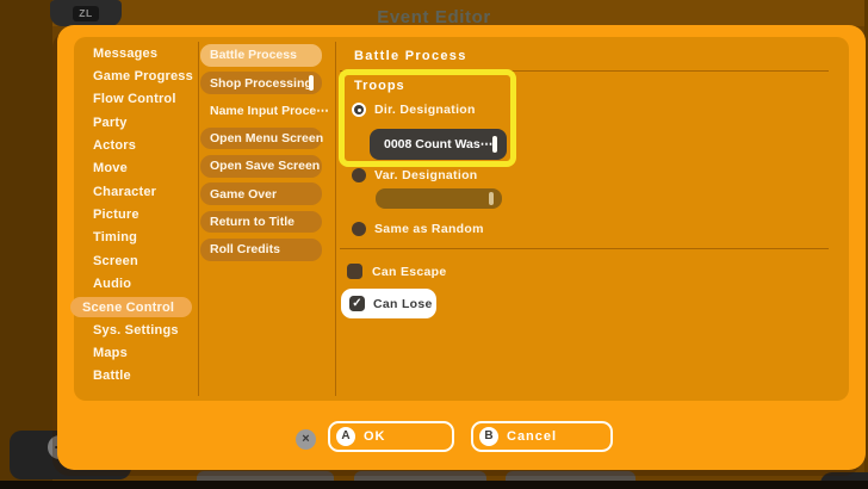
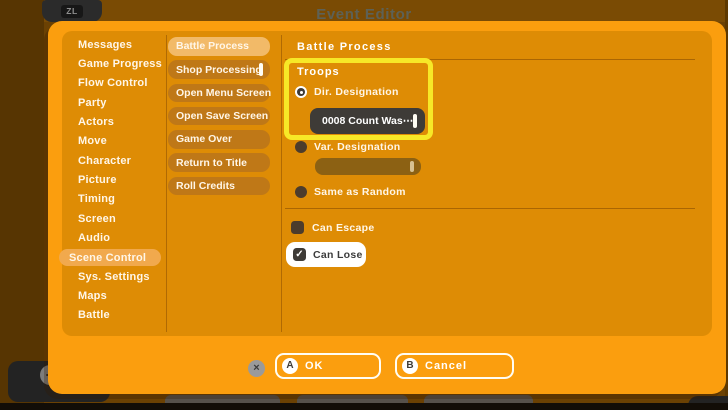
  Event Editor
  ZL
  Messages
  Game Progress
  Flow Control
  Party
  Actors
  Move
  Character
  Picture
  Timing
  Screen
  Audio
  Scene Control
  Sys. Settings
  Maps
  Battle
  Battle Process
  Shop Processin
- Name Input Proce⋯
  Open Menu Screen
  Open Save Screen
  Game Over
  Return to Title
  Roll Credits
  Battle Process
  Troops
  Dir. Designation
  0008 Count Was⋯
  Var. Designation
  Same as Random
  Can Escape
  ✓
  Can Lose
  ×
  A
  OK
  B
  Cancel
